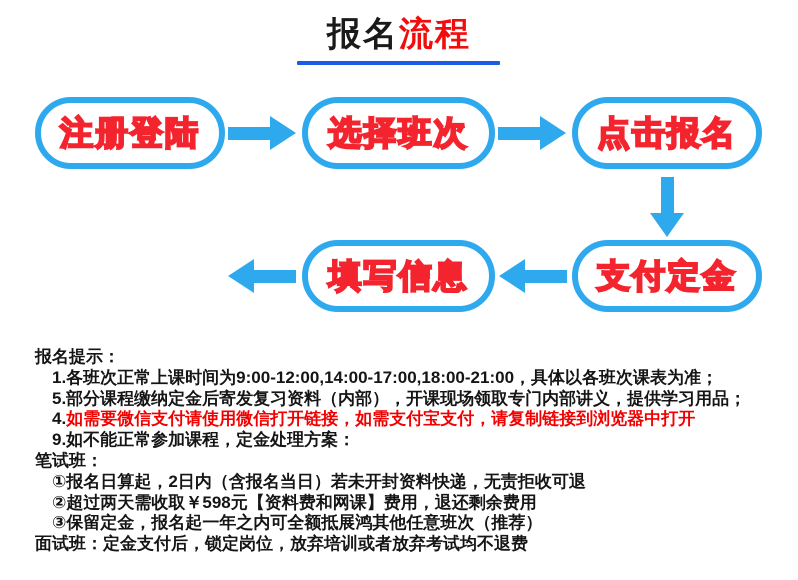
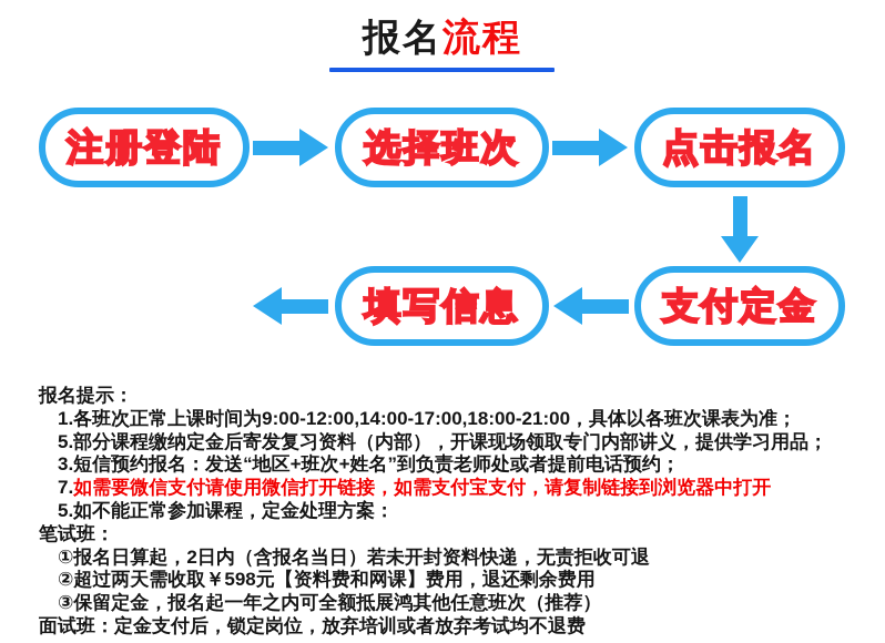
  报名流程
  注册登陆
  选择班次
  点击报名
  支付定金
  填写信息
  报名提示：
  1.各班次正常上课时间为9:00-12:00,14:00-17:00,18:00-21:00，具体以各班次课表为准；
  5.部分课程缴纳定金后寄发复习资料（内部），开课现场领取专门内部讲义，提供学习用品；
+ 3.短信预约报名：发送“地区+班次+姓名”到负责老师处或者提前电话预约；
- 4.如需要微信支付请使用微信打开链接，如需支付宝支付，请复制链接到浏览器中打开
+ 7.如需要微信支付请使用微信打开链接，如需支付宝支付，请复制链接到浏览器中打开
- 9.如不能正常参加课程，定金处理方案：
+ 5.如不能正常参加课程，定金处理方案：
  笔试班：
  ①报名日算起，2日内（含报名当日）若未开封资料快递，无责拒收可退
  ②超过两天需收取￥598元【资料费和网课】费用，退还剩余费用
  ③保留定金，报名起一年之内可全额抵展鸿其他任意班次（推荐）
  面试班：定金支付后，锁定岗位，放弃培训或者放弃考试均不退费
